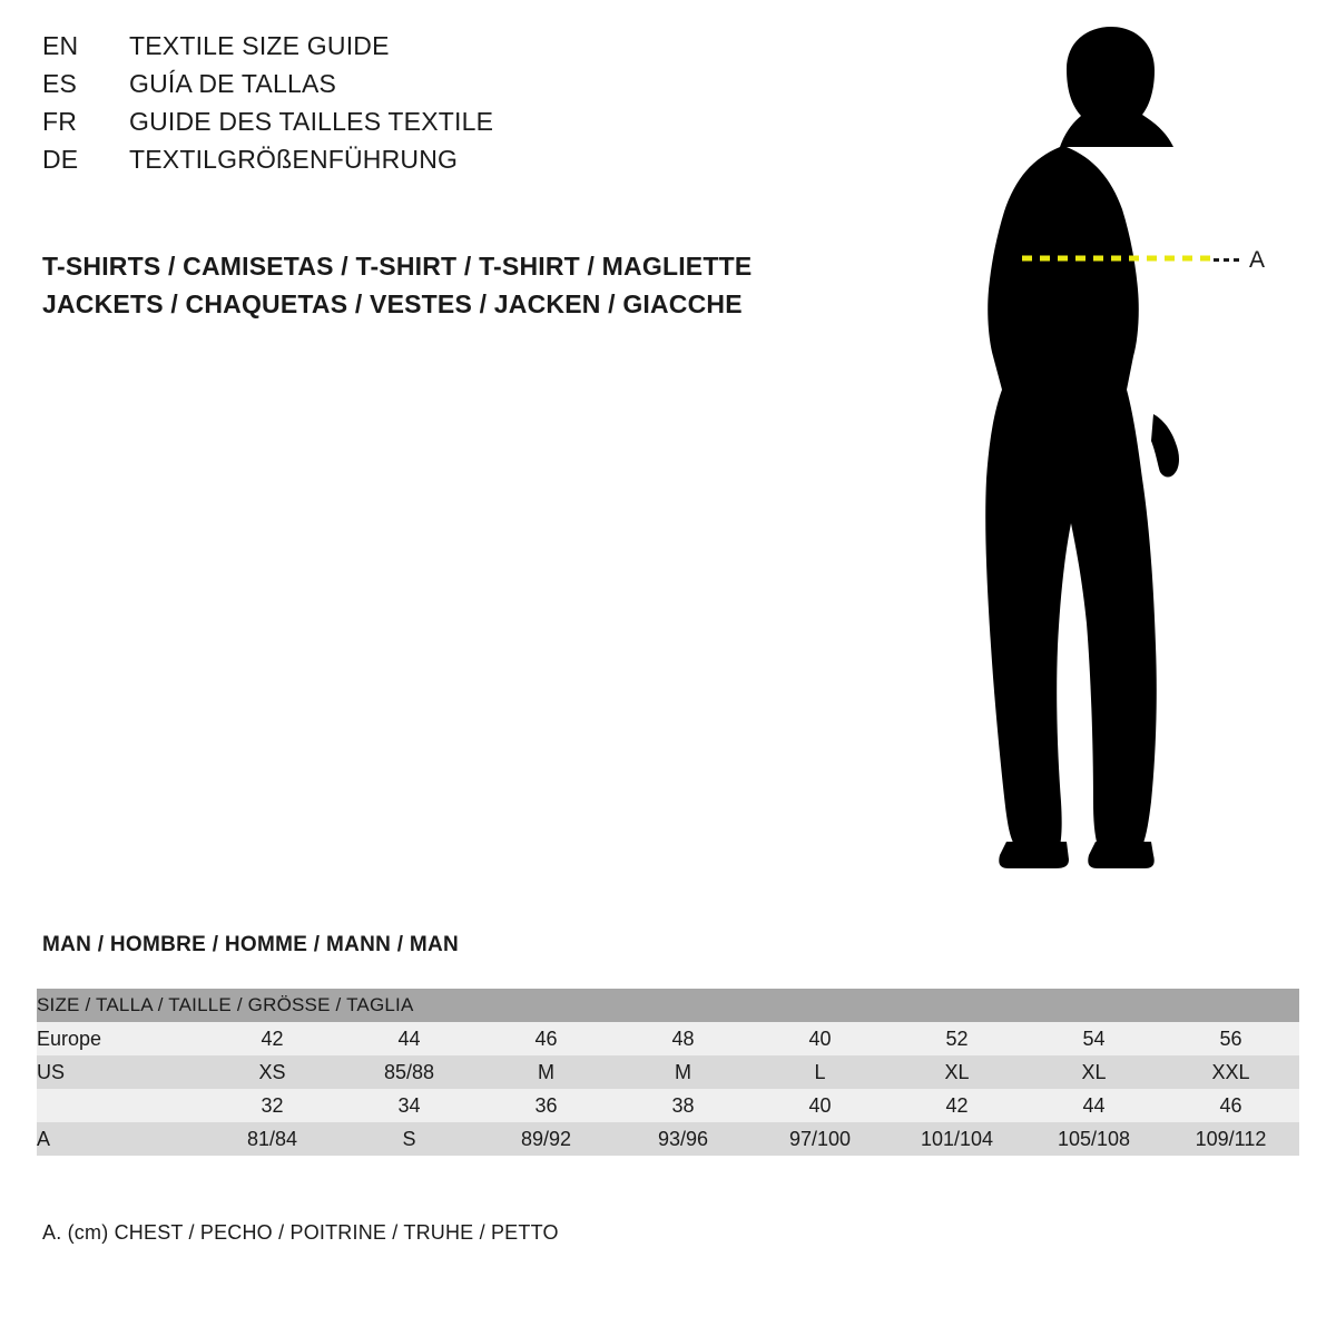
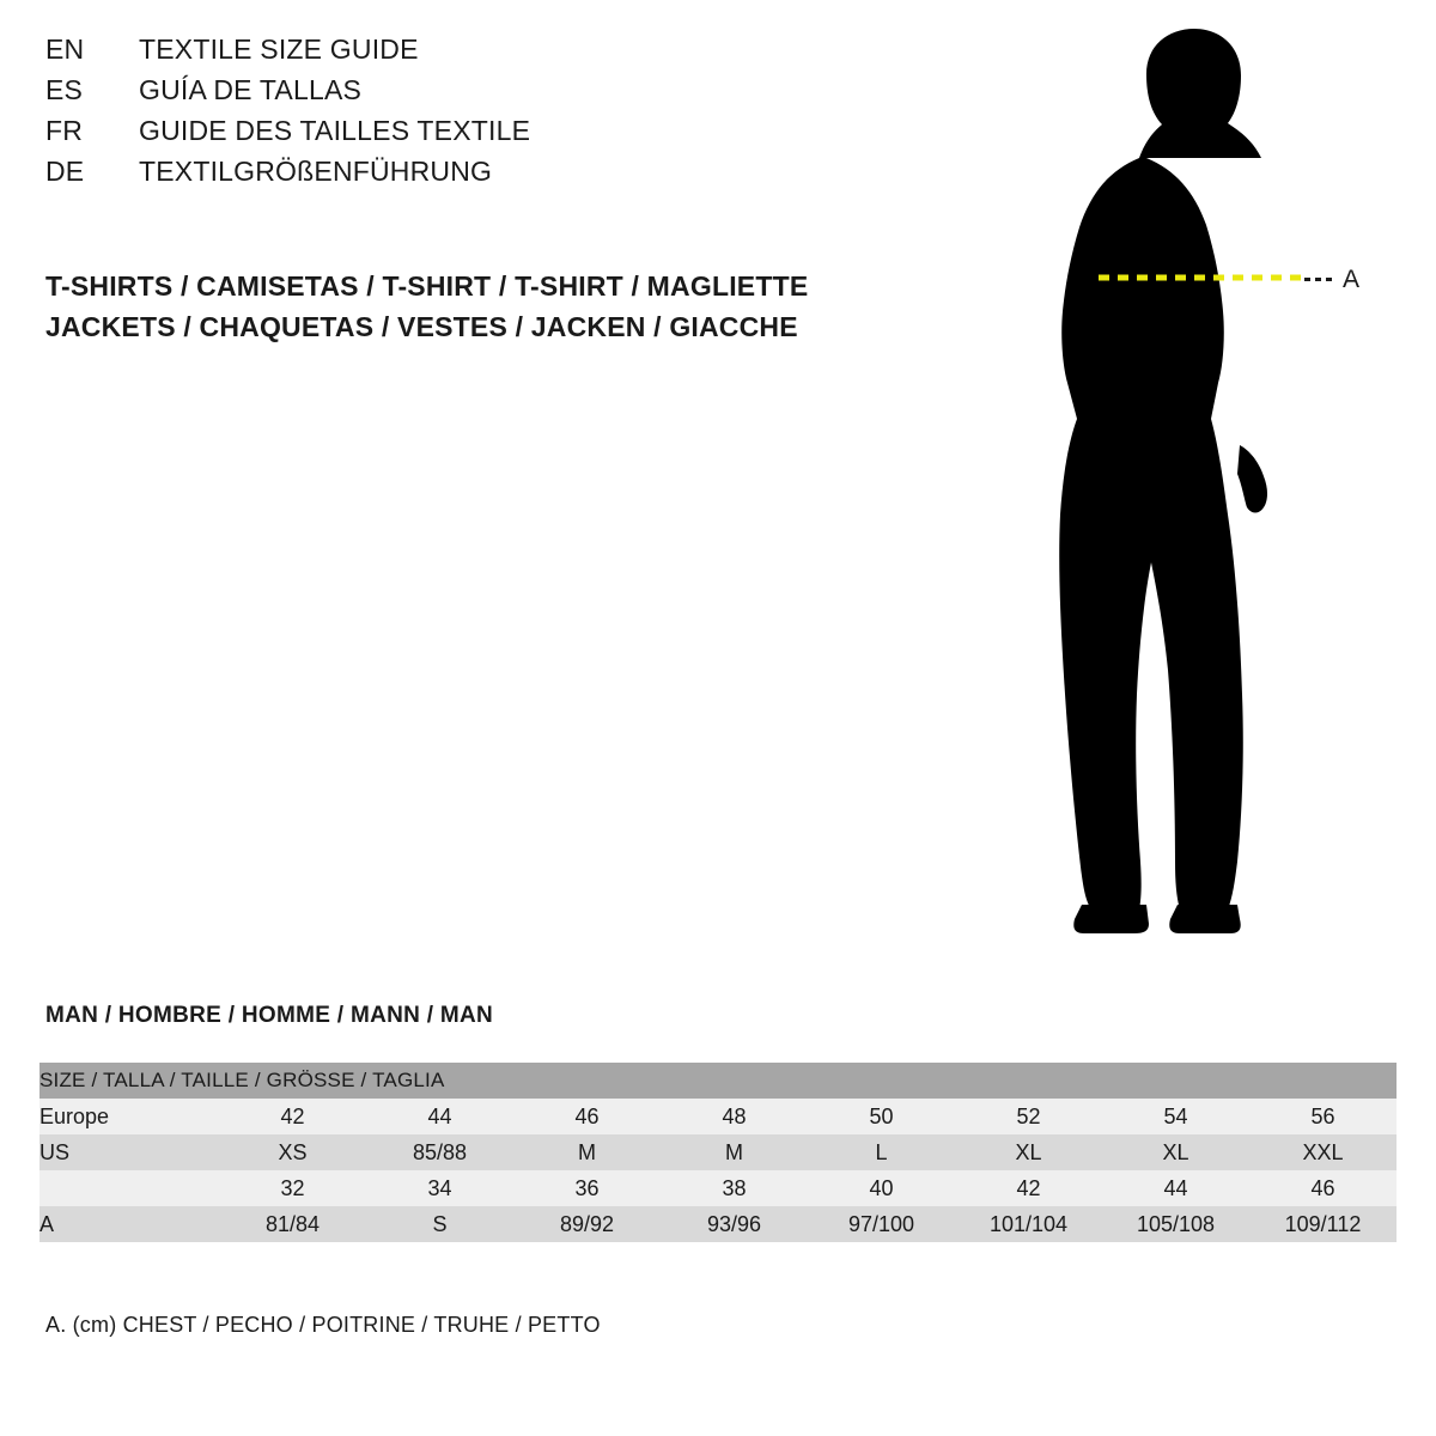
  EN
  TEXTILE SIZE GUIDE
  ES
  GUÍA DE TALLAS
  FR
  GUIDE DES TAILLES TEXTILE
  DE
  TEXTILGRÖßENFÜHRUNG
  T-SHIRTS / CAMISETAS / T-SHIRT / T-SHIRT / MAGLIETTE
  JACKETS / CHAQUETAS / VESTES / JACKEN / GIACCHE
  A
  MAN / HOMBRE / HOMME / MANN / MAN
  SIZE / TALLA / TAILLE / GRÖSSE / TAGLIA
- Europe	42	44	46	48	40	52	54	56
+ Europe	42	44	46	48	50	52	54	56
  US	XS	85/88	M	M	L	XL	XL	XXL
  	32	34	36	38	40	42	44	46
  A	81/84	S	89/92	93/96	97/100	101/104	105/108	109/112
  A. (cm) CHEST / PECHO / POITRINE / TRUHE / PETTO
